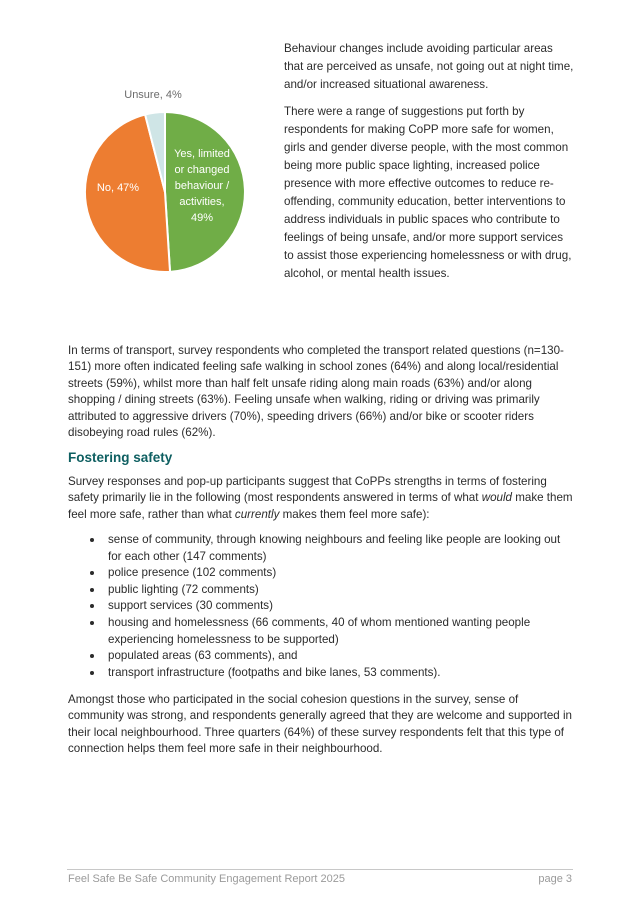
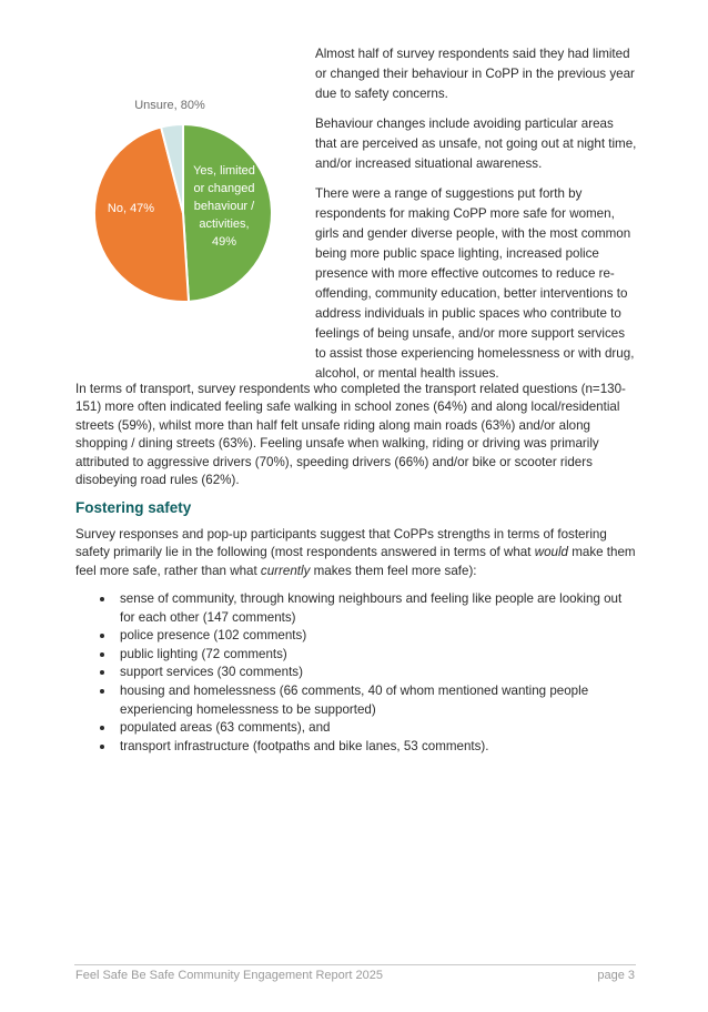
- Unsure, 4%
+ Unsure, 80%
  No, 47%
  Yes, limited
  or changed
  behaviour /
  activities,
  49%
+ Almost half of survey respondents said they had limited or changed their behaviour in CoPP in the previous year due to safety concerns.
  Behaviour changes include avoiding particular areas that are perceived as unsafe, not going out at night time, and/or increased situational awareness.
  There were a range of suggestions put forth by respondents for making CoPP more safe for women, girls and gender diverse people, with the most common being more public space lighting, increased police presence with more effective outcomes to reduce re-offending, community education, better interventions to address individuals in public spaces who contribute to feelings of being unsafe, and/or more support services to assist those experiencing homelessness or with drug, alcohol, or mental health issues.
  In terms of transport, survey respondents who completed the transport related questions (n=130-151) more often indicated feeling safe walking in school zones (64%) and along local/residential streets (59%), whilst more than half felt unsafe riding along main roads (63%) and/or along shopping / dining streets (63%). Feeling unsafe when walking, riding or driving was primarily attributed to aggressive drivers (70%), speeding drivers (66%) and/or bike or scooter riders disobeying road rules (62%).
  Fostering safety
  Survey responses and pop-up participants suggest that CoPPs strengths in terms of fostering safety primarily lie in the following (most respondents answered in terms of what would make them feel more safe, rather than what currently makes them feel more safe):
  sense of community, through knowing neighbours and feeling like people are looking out for each other (147 comments)
  police presence (102 comments)
  public lighting (72 comments)
  support services (30 comments)
  housing and homelessness (66 comments, 40 of whom mentioned wanting people experiencing homelessness to be supported)
  populated areas (63 comments), and
  transport infrastructure (footpaths and bike lanes, 53 comments).
- Amongst those who participated in the social cohesion questions in the survey, sense of community was strong, and respondents generally agreed that they are welcome and supported in their local neighbourhood. Three quarters (64%) of these survey respondents felt that this type of connection helps them feel more safe in their neighbourhood.
  Feel Safe Be Safe Community Engagement Report 2025
  page 3
